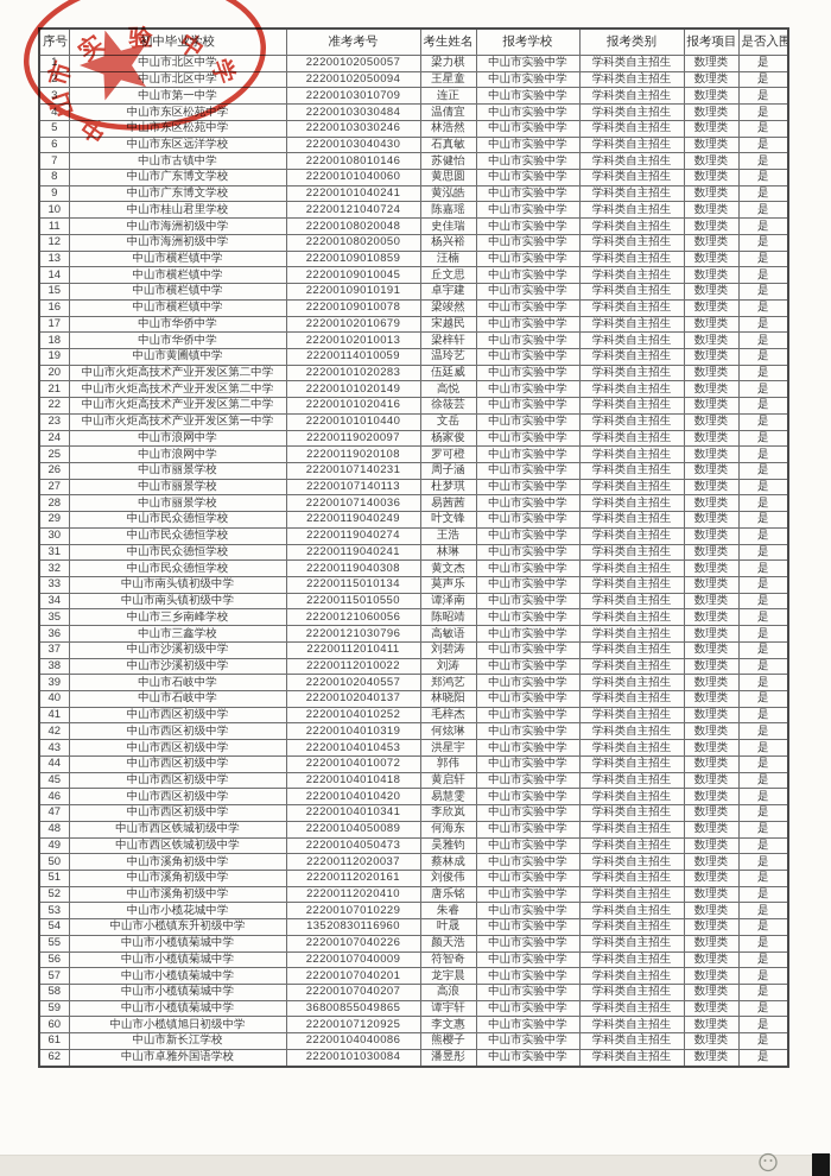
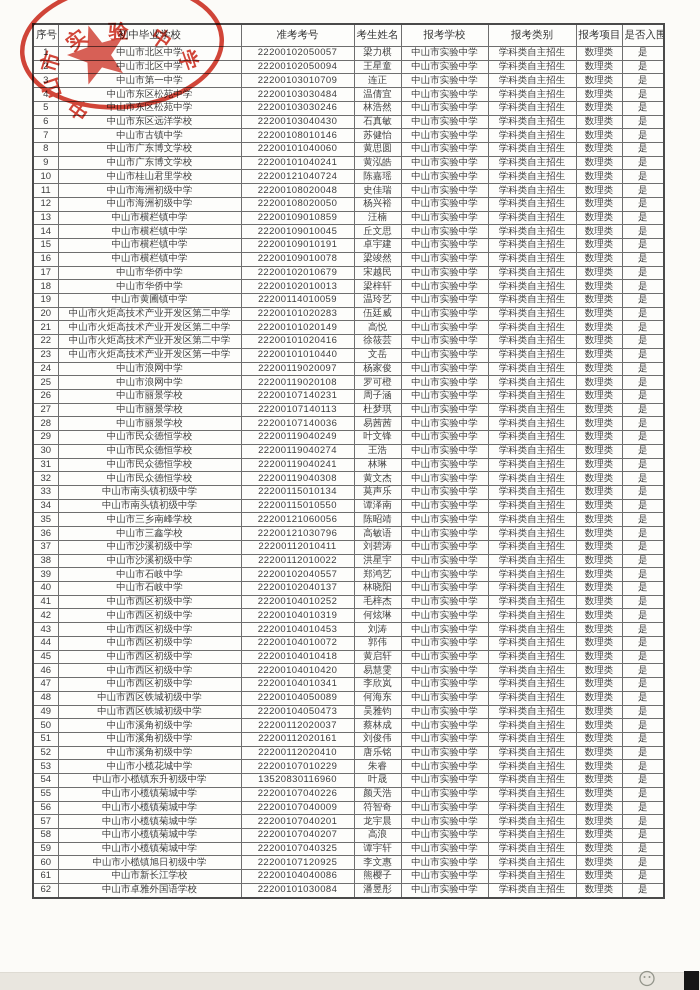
  序号	初中毕业学校	准考考号	考生姓名	报考学校	报考类别	报考项目	是否入围
  1	中山市北区中学	22200102050057	梁力棋	中山市实验中学	学科类自主招生	数理类	是
  2	中山市北区中学	22200102050094	王星童	中山市实验中学	学科类自主招生	数理类	是
  3	中山市第一中学	22200103010709	连正	中山市实验中学	学科类自主招生	数理类	是
  4	中山市东区松苑学	22200103030484	温倩宜	中山市实验中学	学科类自主招生	数理类	是
  5	东区松苑中学	22200103030246	林浩然	中山市实验中学	学科类自主招生	数理类	是
  6	中山市东区远洋学校	22200103040430	石真敏	中山市实验中学	学科类自主招生	数理类	是
  7	中山市古镇中学	22200108010146	苏健怡	中山市实验中学	学科类自主招生	数理类	是
  8	中山市广东博文学校	22200101040060	黄思圆	中山市实验中学	学科类自主招生	数理类	是
  9	中山市广东博文学校	22200101040241	黄泓皓	中山市实验中学	学科类自主招生	数理类	是
  10	中山市桂山君里学校	22200121040724	陈嘉瑶	中山市实验中学	学科类自主招生	数理类	是
  11	中山市海洲初级中学	22200108020048	史佳瑞	中山市实验中学	学科类自主招生	数理类	是
  12	中山市海洲初级中学	22200108020050	杨兴裕	中山市实验中学	学科类自主招生	数理类	是
  13	中山市横栏镇中学	22200109010859	汪楠	中山市实验中学	学科类自主招生	数理类	是
  14	中山市横栏镇中学	22200109010045	丘文思	中山市实验中学	学科类自主招生	数理类	是
  15	中山市横栏镇中学	22200109010191	卓宇建	中山市实验中学	学科类自主招生	数理类	是
  16	中山市横栏镇中学	22200109010078	梁竣然	中山市实验中学	学科类自主招生	数理类	是
  17	中山市华侨中学	22200102010679	宋越民	中山市实验中学	学科类自主招生	数理类	是
  18	中山市华侨中学	22200102010013	梁梓轩	中山市实验中学	学科类自主招生	数理类	是
  19	中山市黄圃镇中学	22200114010059	温玲艺	中山市实验中学	学科类自主招生	数理类	是
  20	中山市火炬高技术产业开发区第二中学	22200101020283	伍廷威	中山市实验中学	学科类自主招生	数理类	是
  21	中山市火炬高技术产业开发区第二中学	22200101020149	高悦	中山市实验中学	学科类自主招生	数理类	是
  22	中山市火炬高技术产业开发区第二中学	22200101020416	徐筱芸	中山市实验中学	学科类自主招生	数理类	是
  23	中山市火炬高技术产业开发区第一中学	22200101010440	文岳	中山市实验中学	学科类自主招生	数理类	是
  24	中山市浪网中学	22200119020097	杨家俊	中山市实验中学	学科类自主招生	数理类	是
  25	中山市浪网中学	22200119020108	罗可橙	中山市实验中学	学科类自主招生	数理类	是
  26	中山市丽景学校	22200107140231	周子涵	中山市实验中学	学科类自主招生	数理类	是
  27	中山市丽景学校	22200107140113	杜梦琪	中山市实验中学	学科类自主招生	数理类	是
  28	中山市丽景学校	22200107140036	易茜茜	中山市实验中学	学科类自主招生	数理类	是
  29	中山市民众德恒学校	22200119040249	叶文锋	中山市实验中学	学科类自主招生	数理类	是
  30	中山市民众德恒学校	22200119040274	王浩	中山市实验中学	学科类自主招生	数理类	是
  31	中山市民众德恒学校	22200119040241	林琳	中山市实验中学	学科类自主招生	数理类	是
  32	中山市民众德恒学校	22200119040308	黄文杰	中山市实验中学	学科类自主招生	数理类	是
  33	中山市南头镇初级中学	22200115010134	莫声乐	中山市实验中学	学科类自主招生	数理类	是
  34	中山市南头镇初级中学	22200115010550	谭泽南	中山市实验中学	学科类自主招生	数理类	是
  35	中山市三乡南峰学校	22200121060056	陈昭靖	中山市实验中学	学科类自主招生	数理类	是
  36	中山市三鑫学校	22200121030796	高敏语	中山市实验中学	学科类自主招生	数理类	是
  37	中山市沙溪初级中学	22200112010411	刘碧涛	中山市实验中学	学科类自主招生	数理类	是
- 38	中山市沙溪初级中学	22200112010022	刘涛	中山市实验中学	学科类自主招生	数理类	是
+ 38	中山市沙溪初级中学	22200112010022	洪星宇	中山市实验中学	学科类自主招生	数理类	是
  39	中山市石岐中学	22200102040557	郑鸿艺	中山市实验中学	学科类自主招生	数理类	是
  40	中山市石岐中学	22200102040137	林晓阳	中山市实验中学	学科类自主招生	数理类	是
  41	中山市西区初级中学	22200104010252	毛梓杰	中山市实验中学	学科类自主招生	数理类	是
  42	中山市西区初级中学	22200104010319	何炫琳	中山市实验中学	学科类自主招生	数理类	是
- 43	中山市西区初级中学	22200104010453	洪星宇	中山市实验中学	学科类自主招生	数理类	是
+ 43	中山市西区初级中学	22200104010453	刘涛	中山市实验中学	学科类自主招生	数理类	是
  44	中山市西区初级中学	22200104010072	郭伟	中山市实验中学	学科类自主招生	数理类	是
  45	中山市西区初级中学	22200104010418	黄启轩	中山市实验中学	学科类自主招生	数理类	是
  46	中山市西区初级中学	22200104010420	易慧雯	中山市实验中学	学科类自主招生	数理类	是
  47	中山市西区初级中学	22200104010341	李欣岚	中山市实验中学	学科类自主招生	数理类	是
  48	中山市西区铁城初级中学	22200104050089	何海东	中山市实验中学	学科类自主招生	数理类	是
  49	中山市西区铁城初级中学	22200104050473	吴雅钧	中山市实验中学	学科类自主招生	数理类	是
  50	中山市溪角初级中学	22200112020037	蔡林成	中山市实验中学	学科类自主招生	数理类	是
  51	中山市溪角初级中学	22200112020161	刘俊伟	中山市实验中学	学科类自主招生	数理类	是
  52	中山市溪角初级中学	22200112020410	唐乐铭	中山市实验中学	学科类自主招生	数理类	是
  53	中山市小榄花城中学	22200107010229	朱睿	中山市实验中学	学科类自主招生	数理类	是
  54	中山市小榄镇东升初级中学	13520830116960	叶晟	中山市实验中学	学科类自主招生	数理类	是
  55	中山市小榄镇菊城中学	22200107040226	颜天浩	中山市实验中学	学科类自主招生	数理类	是
  56	中山市小榄镇菊城中学	22200107040009	符智奇	中山市实验中学	学科类自主招生	数理类	是
  57	中山市小榄镇菊城中学	22200107040201	龙宇晨	中山市实验中学	学科类自主招生	数理类	是
  58	中山市小榄镇菊城中学	22200107040207	高浪	中山市实验中学	学科类自主招生	数理类	是
- 59	中山市小榄镇菊城中学	36800855049865	谭宇轩	中山市实验中学	学科类自主招生	数理类	是
+ 59	中山市小榄镇菊城中学	22200107040325	谭宇轩	中山市实验中学	学科类自主招生	数理类	是
  60	中山市小榄镇旭日初级中学	22200107120925	李文惠	中山市实验中学	学科类自主招生	数理类	是
  61	中山市新长江学校	22200104040086	熊樱子	中山市实验中学	学科类自主招生	数理类	是
  62	中山市卓雅外国语学校	22200101030084	潘昱彤	中山市实验中学	学科类自主招生	数理类	是
  验
